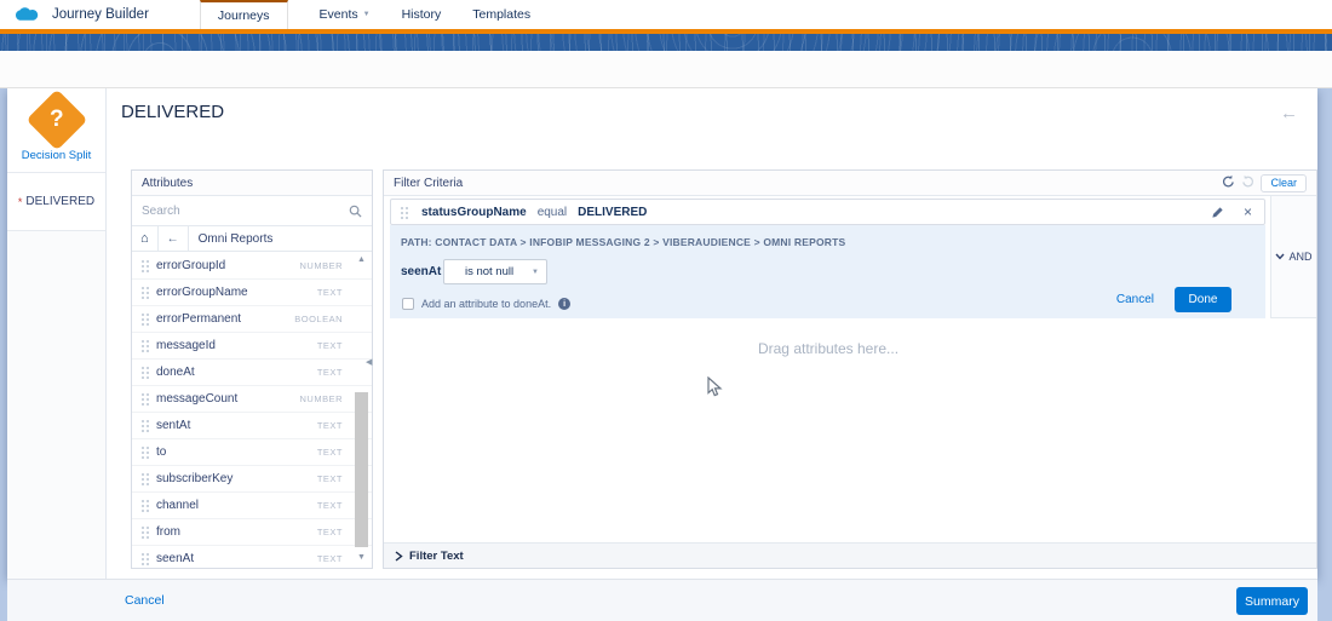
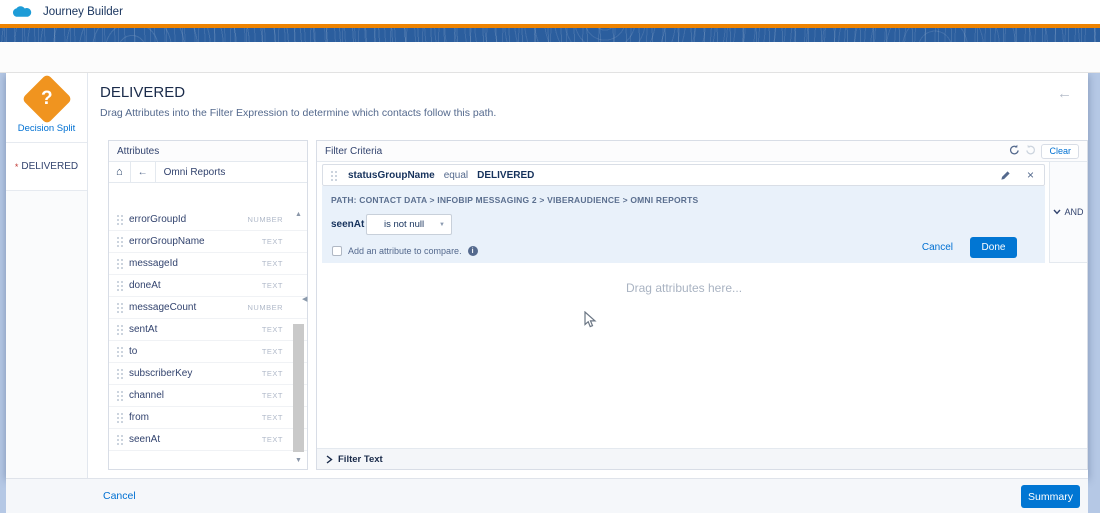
  Journey Builder
- Journeys
- Events
- History
- Templates
  Decision Split
  *
  DELIVERED
  DELIVERED
+ Drag Attributes into the Filter Expression to determine which contacts follow this path.
  ←
  Attributes
- Search
  ⌂
  ←
  Omni Reports
  errorGroupId
  NUMBER
  errorGroupName
  TEXT
- errorPermanent
- BOOLEAN
  messageId
  TEXT
  doneAt
  TEXT
  messageCount
  NUMBER
  sentAt
  TEXT
  to
  TEXT
  subscriberKey
  TEXT
  channel
  TEXT
  from
  TEXT
  seenAt
  TEXT
  Filter Criteria
  Clear
  AND
  statusGroupName
  equal
  DELIVERED
  ×
  PATH: CONTACT DATA > INFOBIP MESSAGING 2 > VIBERAUDIENCE > OMNI REPORTS
  seenAt
  is not null
- Add an attribute to doneAt.
+ Add an attribute to compare.
  Cancel
  Done
  Drag attributes here...
  Filter Text
  Cancel
  Summary
